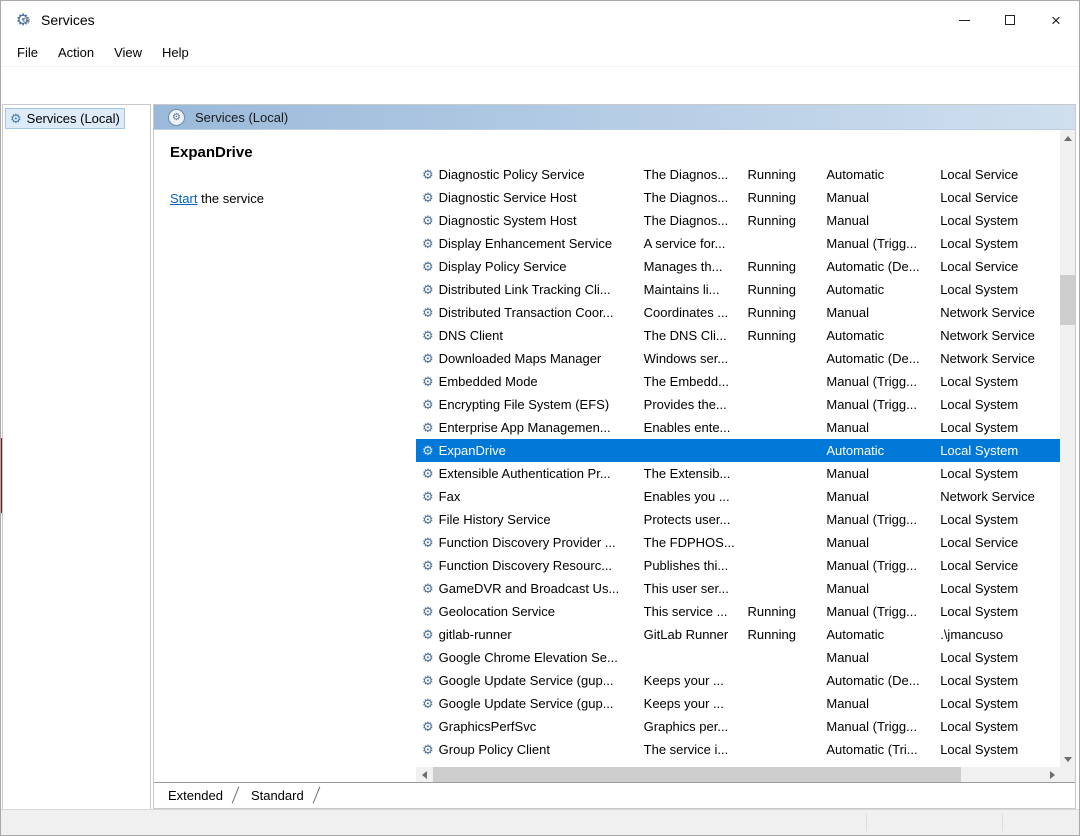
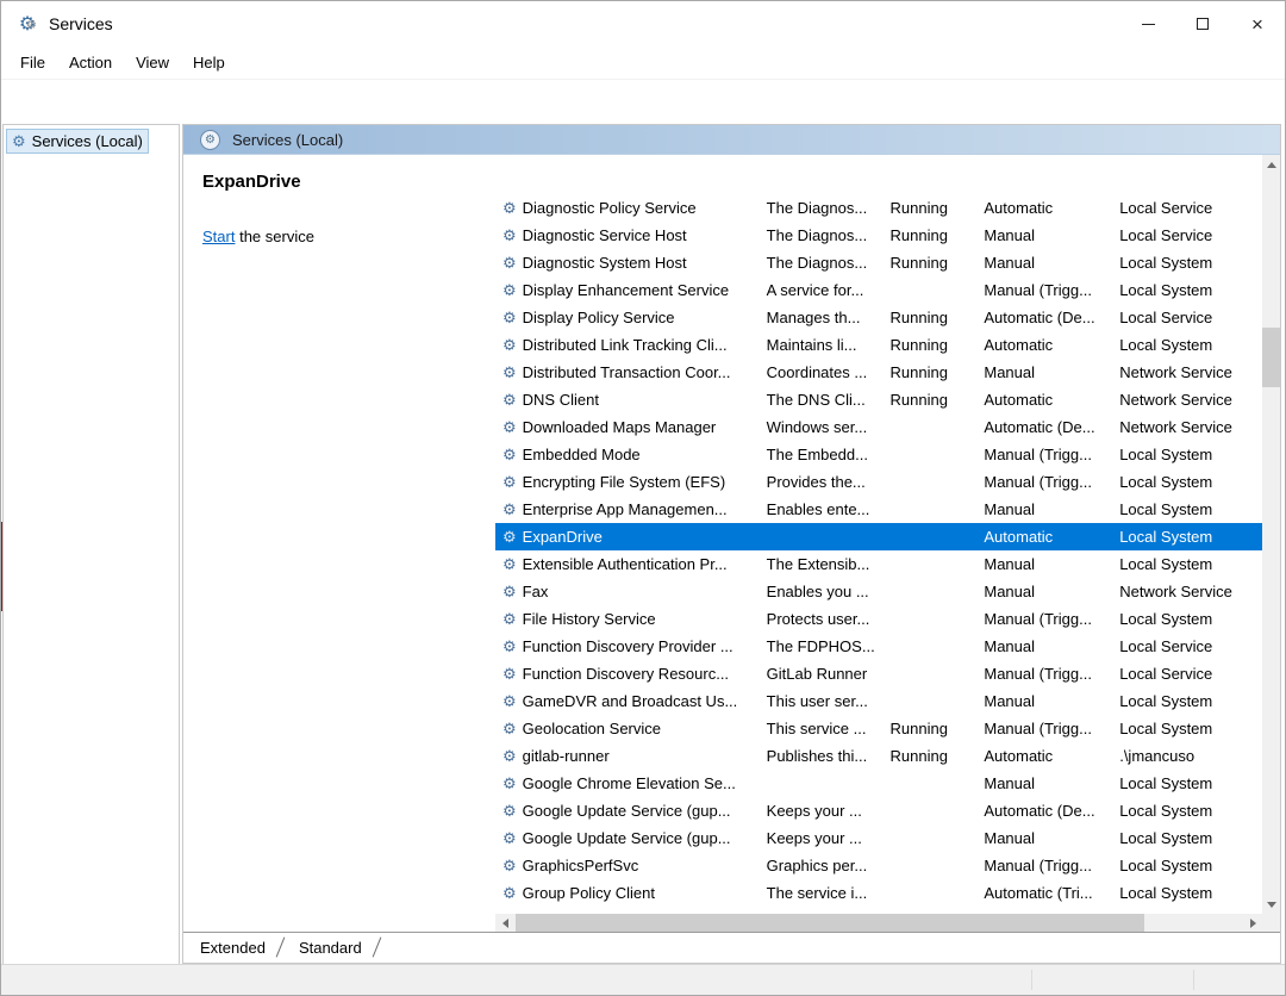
  ⚙
  ⚙
  Services
  ×
  File
  Action
  View
  Help
  ⚙
  Services (Local)
  ⚙
  Services (Local)
  ExpanDrive
  Start the service
  ⚙
  Diagnostic Policy Service
  The Diagnos...
  Running
  Automatic
  Local Service
  ⚙
  Diagnostic Service Host
  The Diagnos...
  Running
  Manual
  Local Service
  ⚙
  Diagnostic System Host
  The Diagnos...
  Running
  Manual
  Local System
  ⚙
  Display Enhancement Service
  A service for...
  Manual (Trigg...
  Local System
  ⚙
  Display Policy Service
  Manages th...
  Running
  Automatic (De...
  Local Service
  ⚙
  Distributed Link Tracking Cli...
  Maintains li...
  Running
  Automatic
  Local System
  ⚙
  Distributed Transaction Coor...
  Coordinates ...
  Running
  Manual
  Network Service
  ⚙
  DNS Client
  The DNS Cli...
  Running
  Automatic
  Network Service
  ⚙
  Downloaded Maps Manager
  Windows ser...
  Automatic (De...
  Network Service
  ⚙
  Embedded Mode
  The Embedd...
  Manual (Trigg...
  Local System
  ⚙
  Encrypting File System (EFS)
  Provides the...
  Manual (Trigg...
  Local System
  ⚙
  Enterprise App Managemen...
  Enables ente...
  Manual
  Local System
  ⚙
  ExpanDrive
  Automatic
  Local System
  ⚙
  Extensible Authentication Pr...
  The Extensib...
  Manual
  Local System
  ⚙
  Fax
  Enables you ...
  Manual
  Network Service
  ⚙
  File History Service
  Protects user...
  Manual (Trigg...
  Local System
  ⚙
  Function Discovery Provider ...
  The FDPHOS...
  Manual
  Local Service
  ⚙
  Function Discovery Resourc...
- Publishes thi...
+ GitLab Runner
  Manual (Trigg...
  Local Service
  ⚙
  GameDVR and Broadcast Us...
  This user ser...
  Manual
  Local System
  ⚙
  Geolocation Service
  This service ...
  Running
  Manual (Trigg...
  Local System
  ⚙
  gitlab-runner
- GitLab Runner
+ Publishes thi...
  Running
  Automatic
  .\jmancuso
  ⚙
  Google Chrome Elevation Se...
  Manual
  Local System
  ⚙
  Google Update Service (gup...
  Keeps your ...
  Automatic (De...
  Local System
  ⚙
  Google Update Service (gup...
  Keeps your ...
  Manual
  Local System
  ⚙
  GraphicsPerfSvc
  Graphics per...
  Manual (Trigg...
  Local System
  ⚙
  Group Policy Client
  The service i...
  Automatic (Tri...
  Local System
  Extended
  Standard
